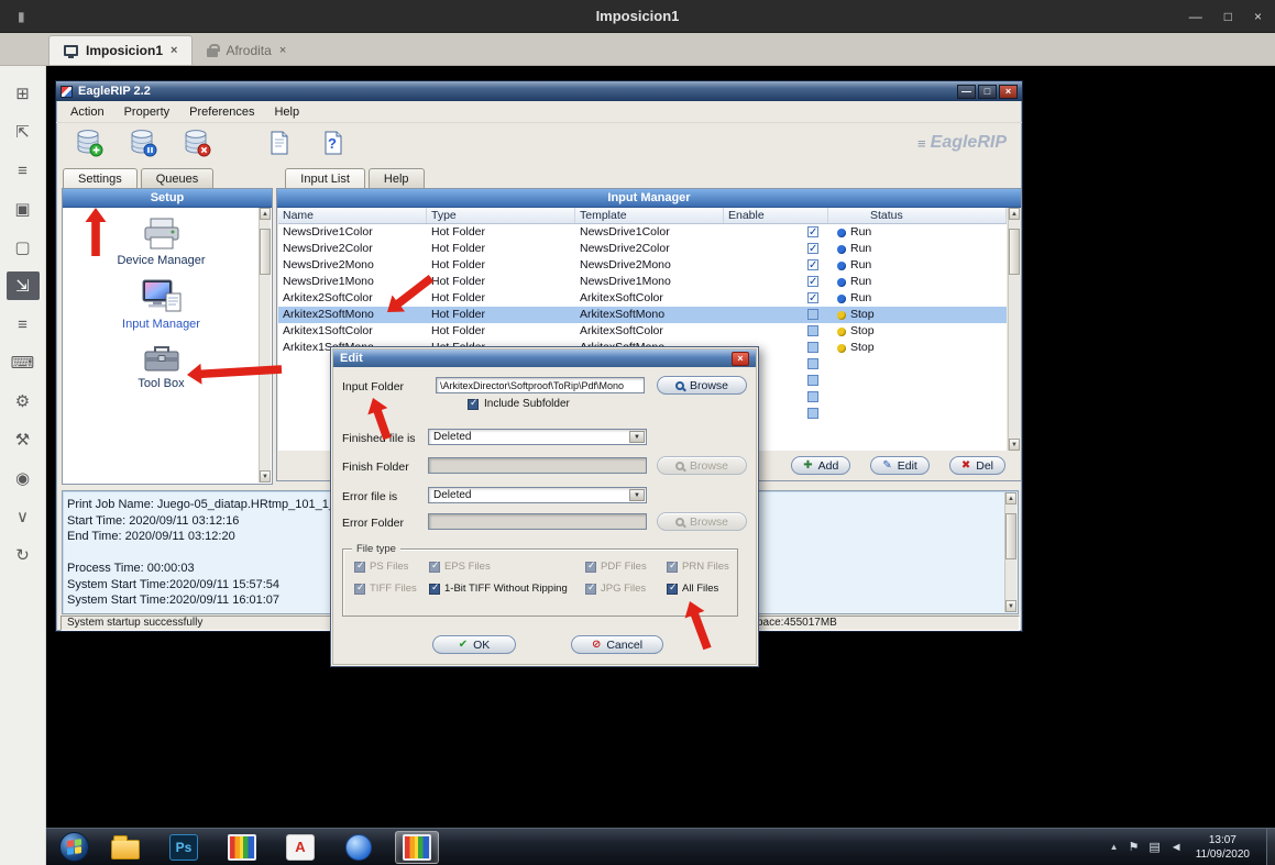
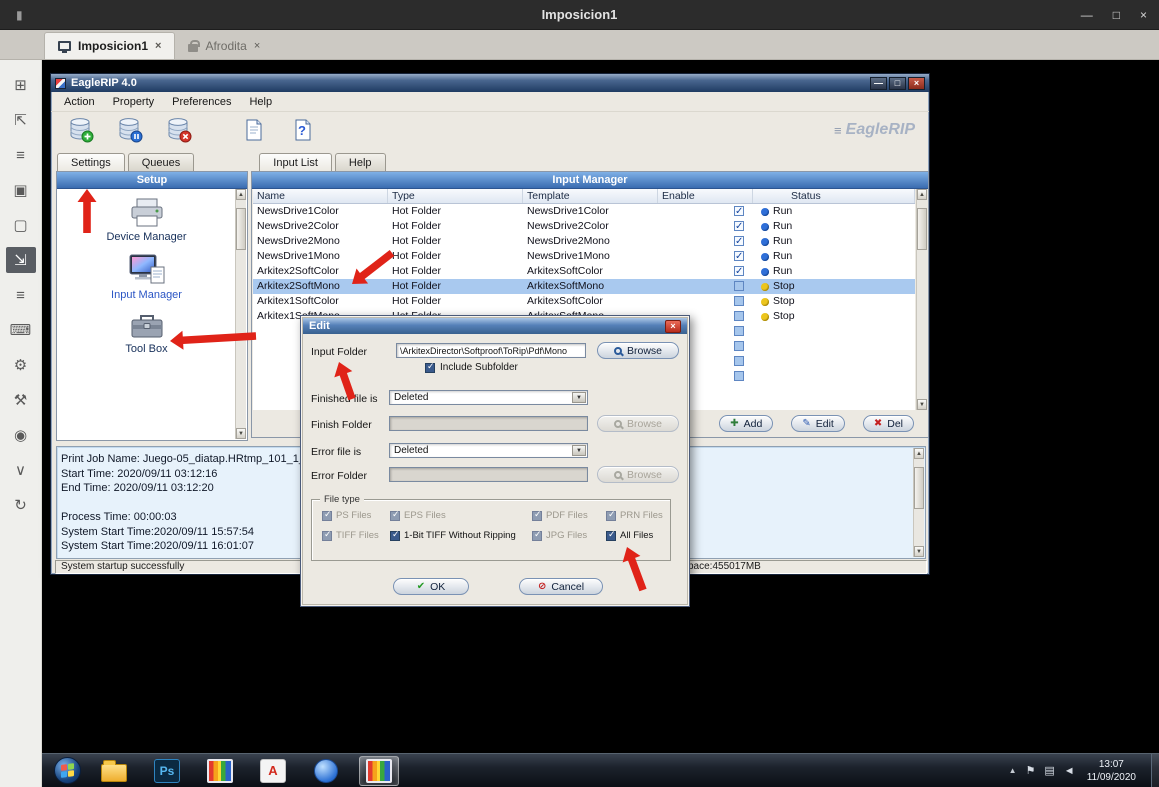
  ▮
  Imposicion1
  —
  □
  ×
  Imposicion1
  ×
  Afrodita
  ×
  ⊞
  ⇱
  ≡
  ▣
  ▢
  ⇲
  ≡
  ⌨
  ⚙
  ⚒
  ◉
  ∨
  ↻
- EagleRIP 2.2
+ EagleRIP 4.0
  —
  □
  ×
  Action
  Property
  Preferences
  Help
  ?
  ≡
  EagleRIP
  Settings
  Queues
  Input List
  Help
  Setup
  Device Manager
  Input Manager
  Tool Box
  Input Manager
  Name
  Type
  Template
  Enable
  Status
  NewsDrive1Color
  Hot Folder
  NewsDrive1Color
  Run
  NewsDrive2Color
  Hot Folder
  NewsDrive2Color
  Run
  NewsDrive2Mono
  Hot Folder
  NewsDrive2Mono
  Run
  NewsDrive1Mono
  Hot Folder
  NewsDrive1Mono
  Run
  Arkitex2SoftColor
  Hot Folder
  ArkitexSoftColor
  Run
  Arkitex2SoftMono
  Hot Folder
  ArkitexSoftMono
  Stop
  Arkitex1SoftColor
  Hot Folder
  ArkitexSoftColor
  Stop
  Stop
  ✚
  Add
  ✎
  Edit
  ✖
  Del
  Print Job Name: Juego-05_diatap.HRtmp_101_1
  Start Time: 2020/09/11 03:12:16
  End Time: 2020/09/11 03:12:20
  Process Time: 00:00:03
  System Start Time:2020/09/11 15:57:54
  System Start Time:2020/09/11 16:01:07
  System startup successfully
  pace:455017MB
  Edit
  ×
  Input Folder
  \ArkitexDirector\Softproof\ToRip\Pdf\Mono
  Browse
  Include Subfolder
  Finished file is
  Deleted
  Finish Folder
  Browse
  Error file is
  Deleted
  Error Folder
  Browse
  File type
  PS Files
  EPS Files
  PDF Files
  PRN Files
  TIFF Files
  1-Bit TIFF Without Ripping
  JPG Files
  All Files
  ✔
  OK
  ⊘
  Cancel
  Ps
  A
  ▲
  ⚑
  ▤
  ◄
  13:07
  11/09/2020
